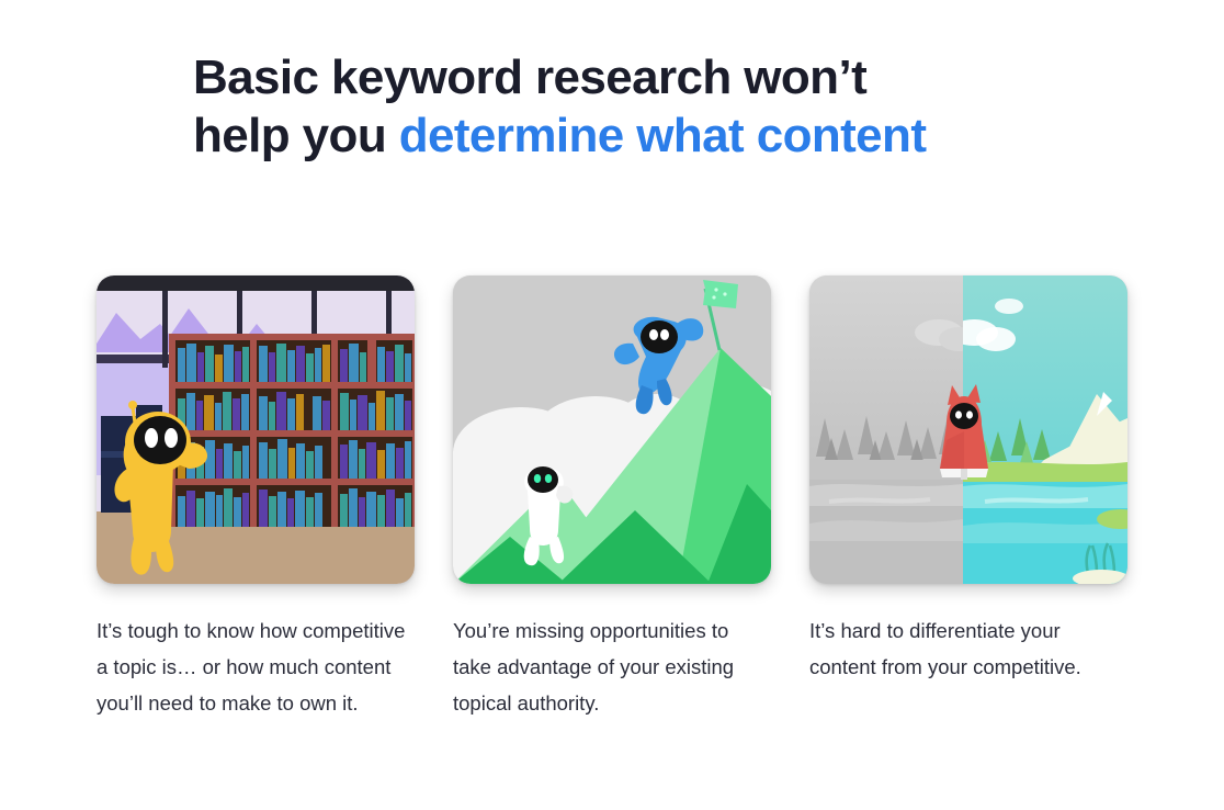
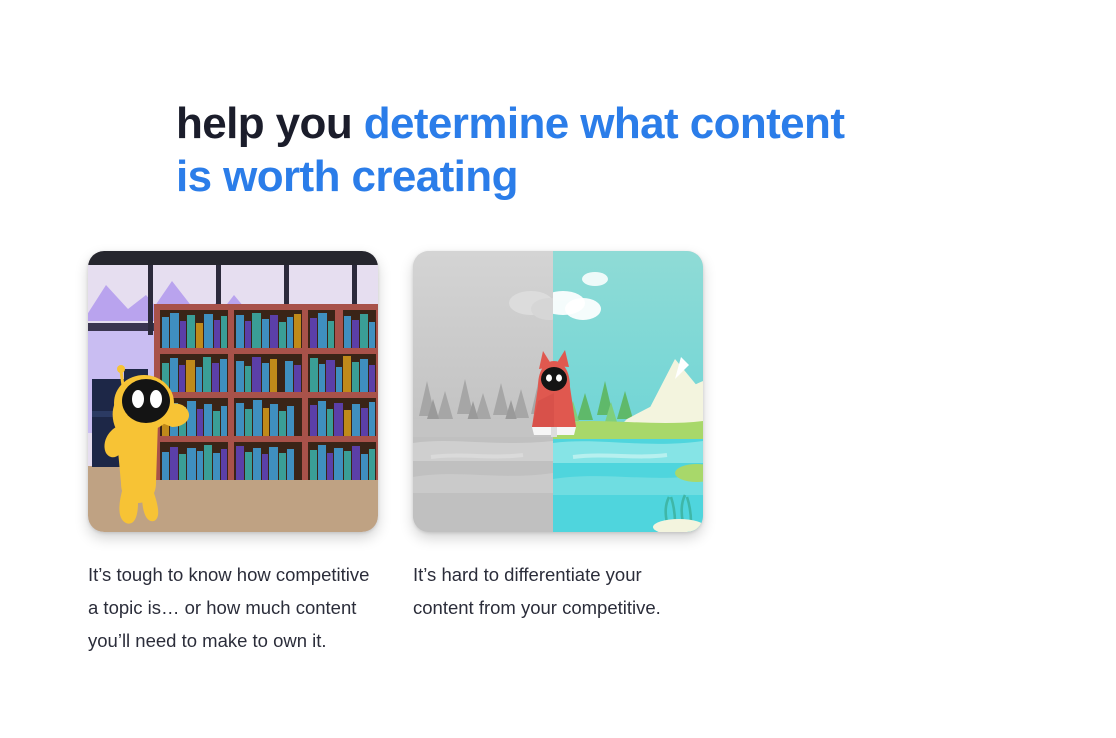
- Basic keyword research won’t
  help you determine what content
+ is worth creating
  It’s tough to know how competitive a topic is… or how much content you’ll need to make to own it.
- You’re missing opportunities to take advantage of your existing topical authority.
  It’s hard to differentiate your content from your competitive.
